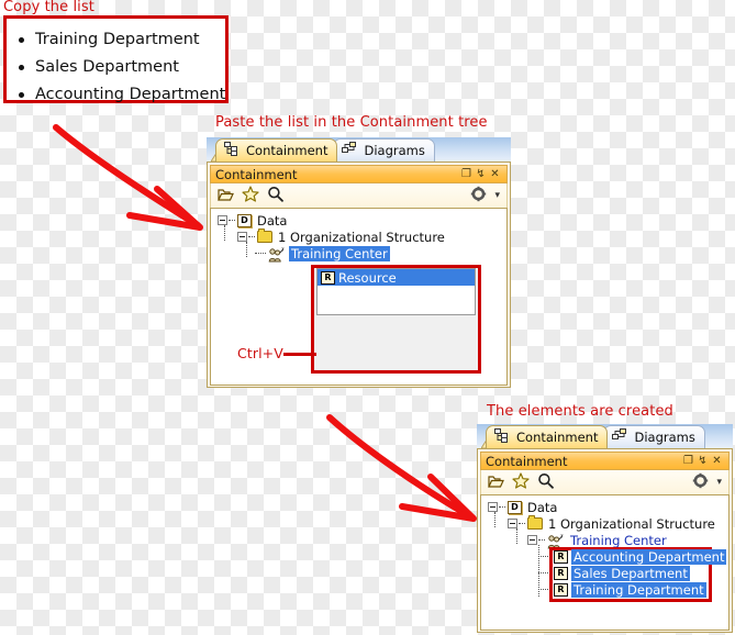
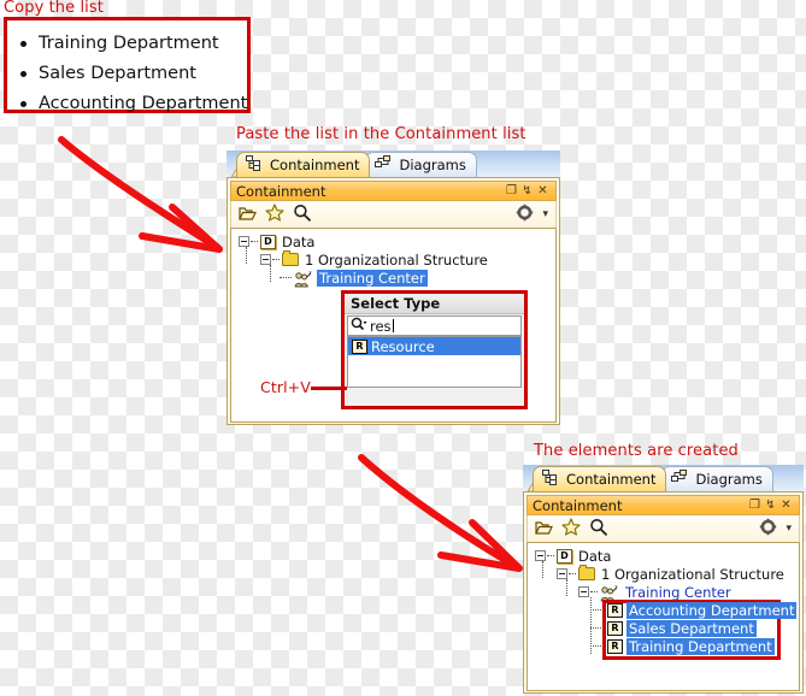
  Copy the list
  Training Department
  Sales Department
  Accounting Department
- Paste the list in the Containment tree
+ Paste the list in the Containment list
  Containment
  Diagrams
  Containment
  ❐
  ↯
  ✕
  ▾
  D
  Data
  1 Organizational Structure
  Training Center
+ Select Type
+ res
  R
  Resource
  Ctrl+V
  The elements are created
  Containment
  Diagrams
  Containment
  ❐
  ↯
  ✕
  ▾
  D
  Data
  1 Organizational Structure
  Training Center
  R
  Accounting Department
  R
  Sales Department
  R
  Training Department
